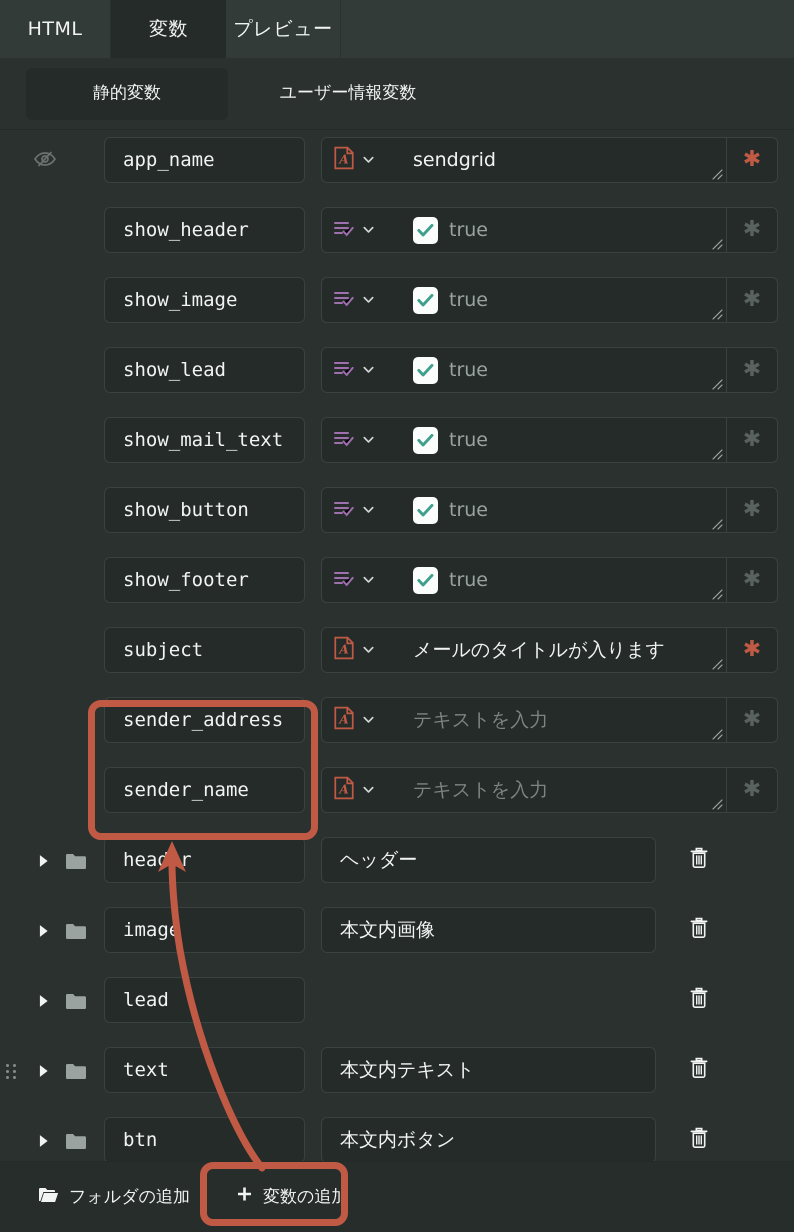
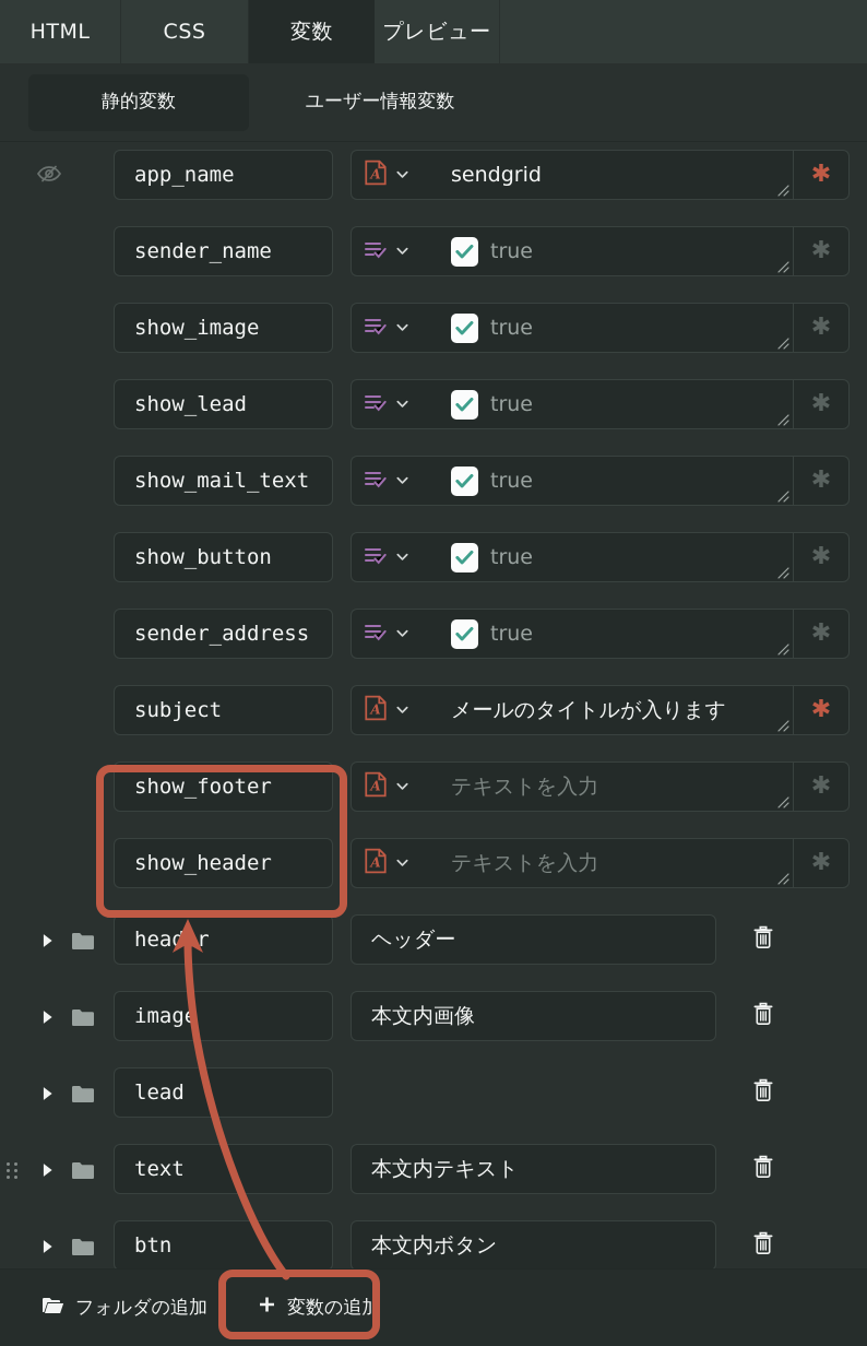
  HTML
+ CSS
  変数
  プレビュー
  静的変数
  ユーザー情報変数
  app_name
  A
  sendgrid
  ✱
- show_header
+ sender_name
  true
  ✱
  show_image
  true
  ✱
  show_lead
  true
  ✱
  show_mail_text
  true
  ✱
  show_button
  true
  ✱
- show_footer
+ sender_address
  true
  ✱
  subject
  A
  メールのタイトルが入ります
  ✱
- sender_address
+ show_footer
  A
  テキストを入力
  ✱
- sender_name
+ show_header
  A
  テキストを入力
  ✱
  headr
  ヘッダー
  imag
  本文内画像
  lead
  text
  本文内テキスト
  btn
  本文内ボタン
  フォルダの追加
  変数の追加
